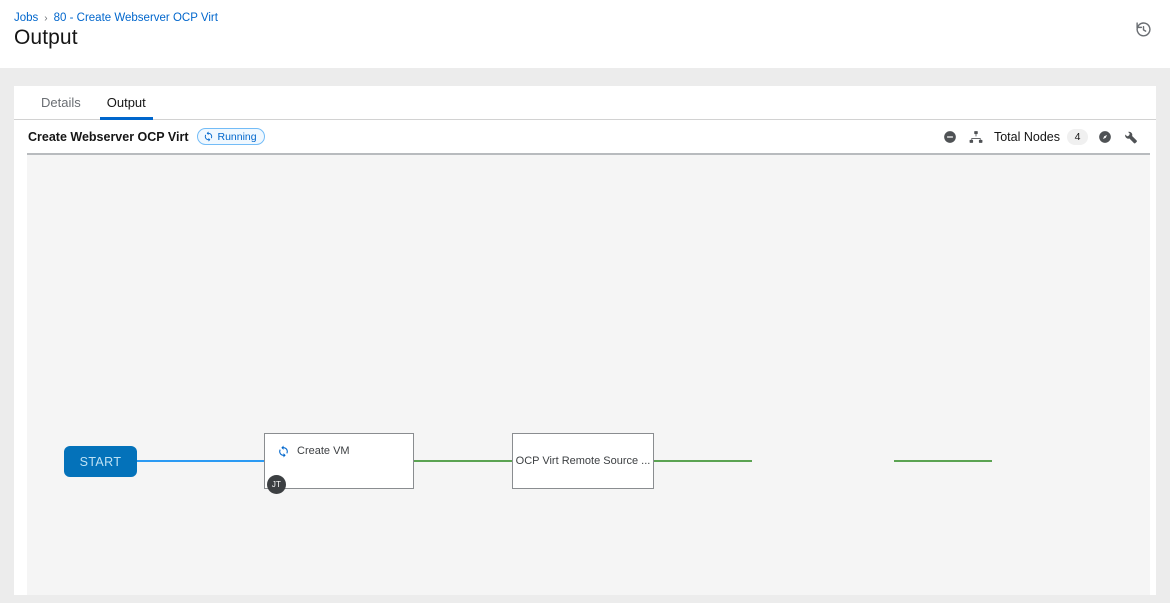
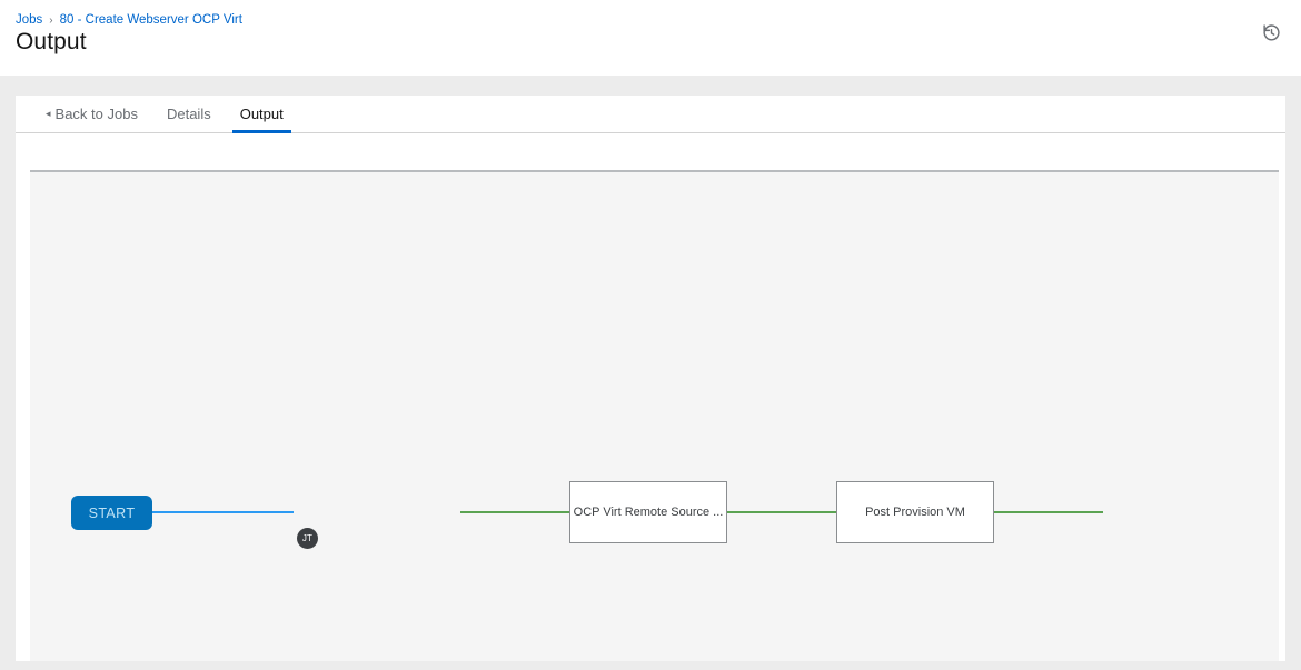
  Jobs
  ›
  80 - Create Webserver OCP Virt
  Output
+ ◂
+ Back to Jobs
  Details
  Output
- Create Webserver OCP Virt
- Running
- Total Nodes
- 4
  START
- Create VM
  JT
  OCP Virt Remote Source ...
+ Post Provision VM
